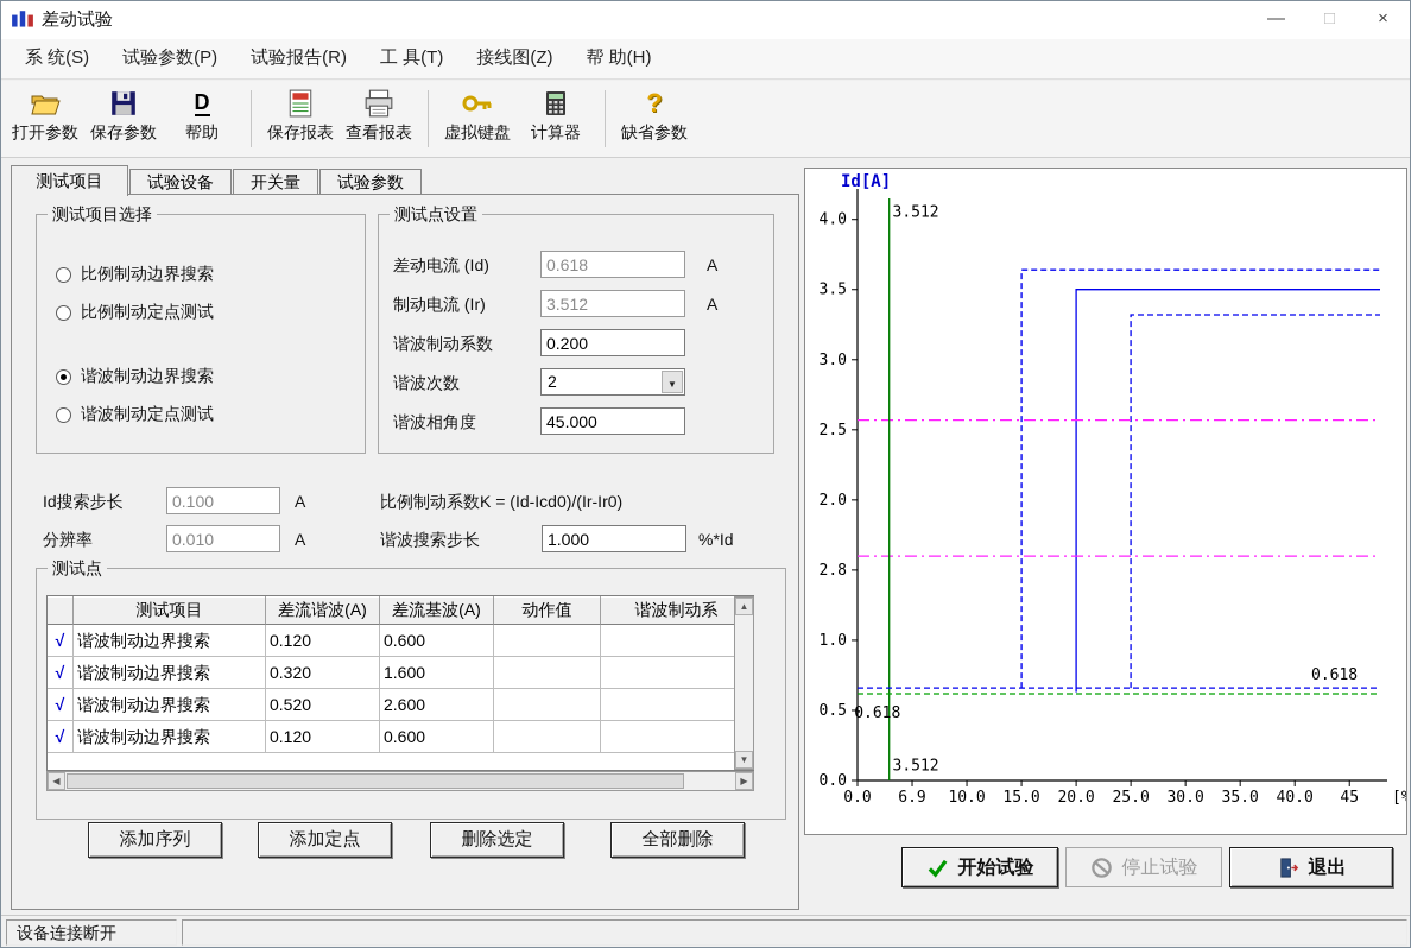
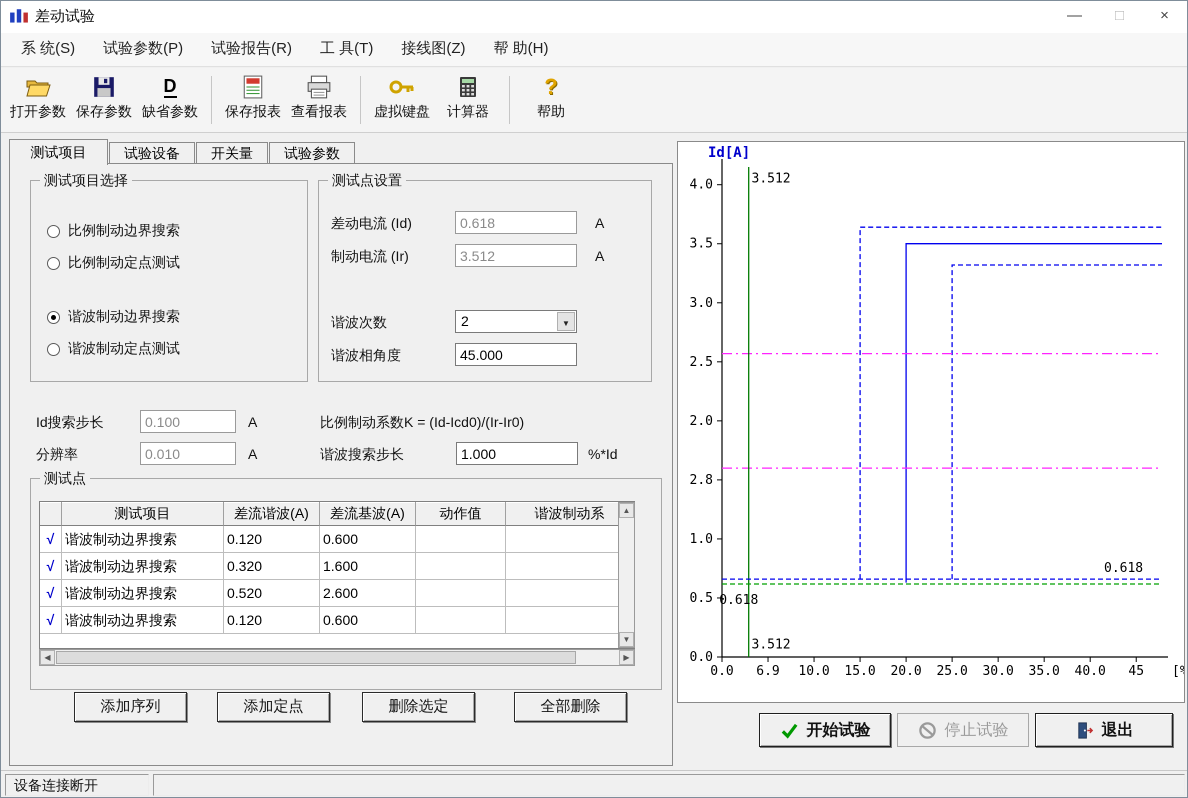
  差动试验
  —
  □
  ×
  系 统(S)
  试验参数(P)
  试验报告(R)
  工 具(T)
  接线图(Z)
  帮 助(H)
  打开参数
  保存参数
  D
- 帮助
+ 缺省参数
  保存报表
  查看报表
  虚拟键盘
  计算器
  ?
- 缺省参数
+ 帮助
  测试项目
  试验设备
  开关量
  试验参数
  测试项目选择
  比例制动边界搜索
  比例制动定点测试
  谐波制动边界搜索
  谐波制动定点测试
  测试点设置
  差动电流 (Id)
  0.618
  A
  制动电流 (Ir)
  3.512
  A
- 谐波制动系数
- 0.200
  谐波次数
  2
  ▼
  谐波相角度
  45.000
  Id搜索步长
  0.100
  A
  比例制动系数K = (Id-Icd0)/(Ir-Ir0)
  分辨率
  0.010
  A
  谐波搜索步长
  1.000
  %*Id
  测试点
  测试项目
  差流谐波(A)
  差流基波(A)
  动作值
  谐波制动系
  √
  谐波制动边界搜索
  0.120
  0.600
  √
  谐波制动边界搜索
  0.320
  1.600
  √
  谐波制动边界搜索
  0.520
  2.600
  √
  谐波制动边界搜索
  0.120
  0.600
  ▲
  ▼
  ◀
  ▶
  添加序列
  添加定点
  删除选定
  全部删除
  Id[A]
  0.0
  0.5
  1.0
  2.8
  2.0
  2.5
  3.0
  3.5
  4.0
  0.0
  6.9
  10.0
  15.0
  20.0
  25.0
  30.0
  35.0
  40.0
  45
  3.512
  0.618
  0.618
  3.512
  开始试验
  停止试验
  退出
  设备连接断开
